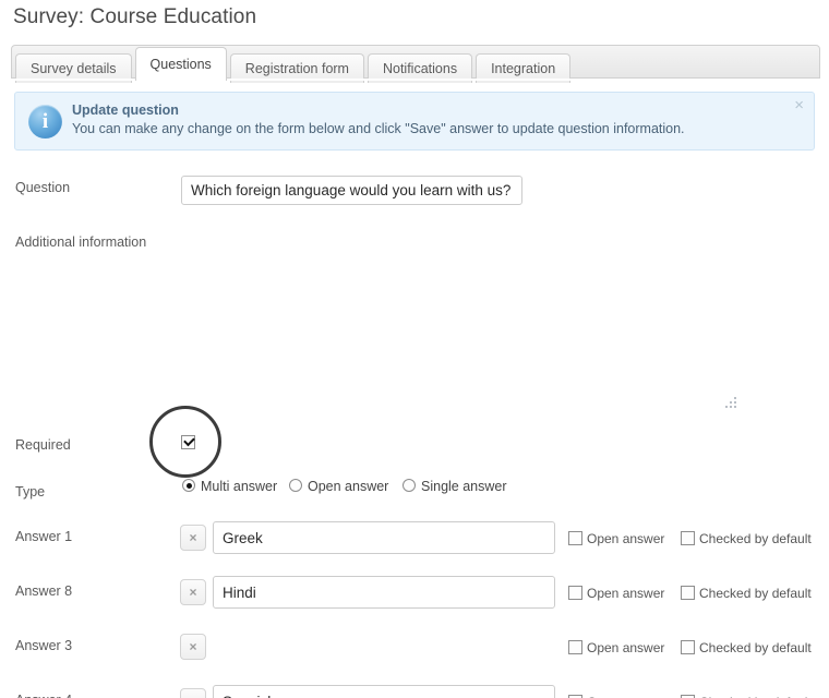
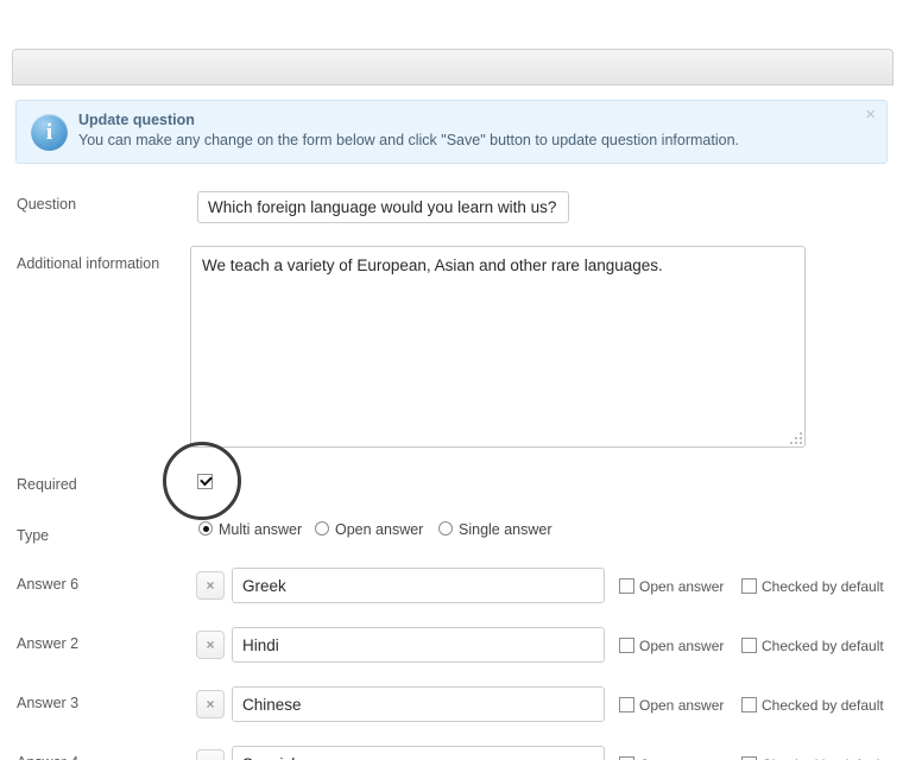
- Survey: Course Education
- Survey details
- Questions
- Registration form
- Notifications
- Integration
  i
  Update question
- You can make any change on the form below and click "Save" answer to update question information.
+ You can make any change on the form below and click "Save" button to update question information.
  ×
  Question
  Which foreign language would you learn with us?
  Additional information
+ We teach a variety of European, Asian and other rare languages.
  Required
  Type
  Multi answer
  Open answer
  Single answer
- Answer 1
+ Answer 6
  ×
  Greek
  Open answer
  Checked by default
- Answer 8
+ Answer 2
  ×
  Hindi
  Open answer
  Checked by default
  Answer 3
  ×
+ Chinese
  Open answer
  Checked by default
